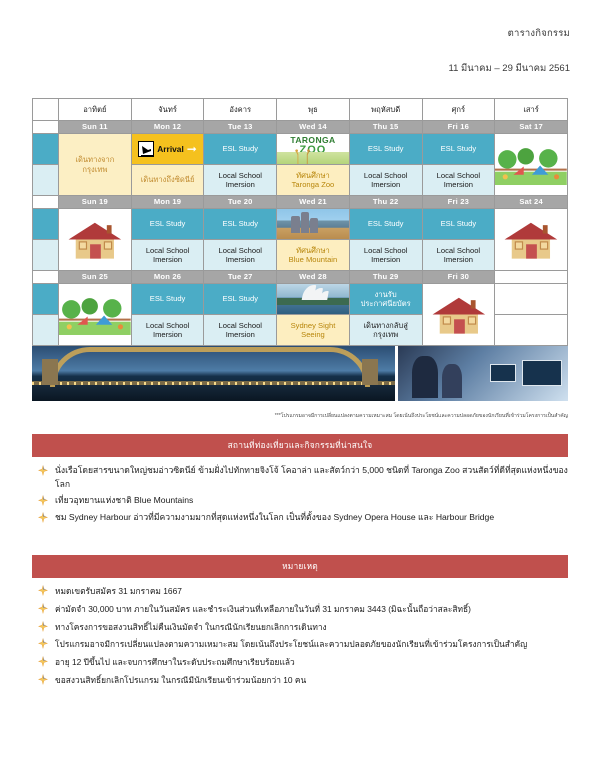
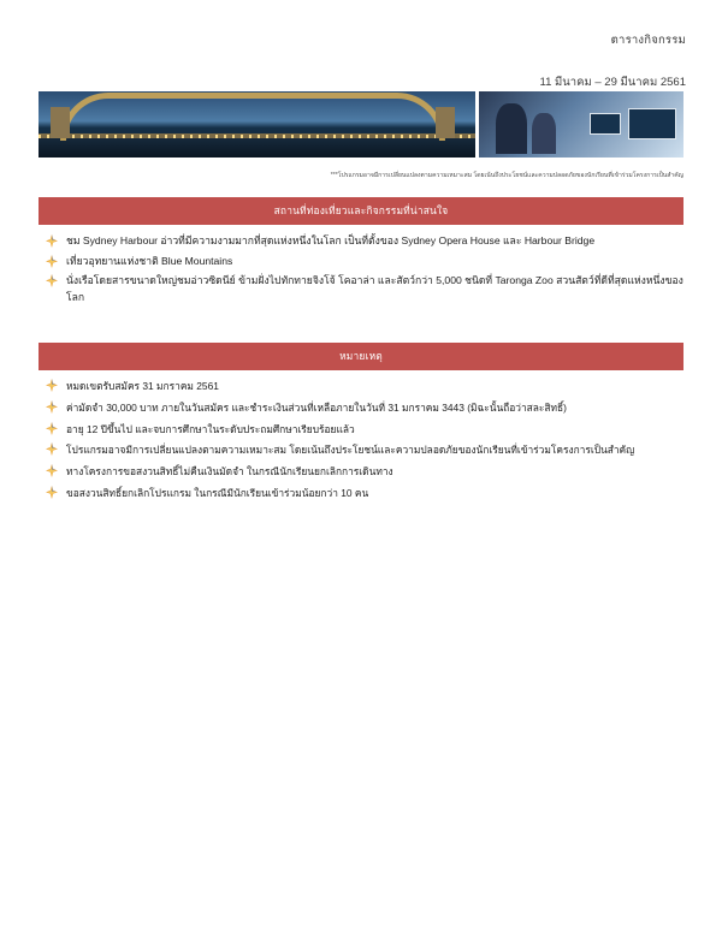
  ตารางกิจกรรม
  11 มีนาคม – 29 มีนาคม 2561
- 	อาทิตย์	จันทร์	อังคาร	พุธ	พฤหัสบดี	ศุกร์	เสาร์
- 	Sun 11	Mon 12	Tue 13	Wed 14	Thu 15	Fri 16	Sat 17
- 	เดินทางจากกรุงเทพ	Arrival ➞	ESL Study	TARONGAZOO	ESL Study	ESL Study
- 	เดินทางถึงซิดนีย์	Local SchoolImersion	ทัศนศึกษาTaronga Zoo	Local SchoolImersion	Local SchoolImersion
- 	Sun 19	Mon 19	Tue 20	Wed 21	Thu 22	Fri 23	Sat 24
- 		ESL Study	ESL Study		ESL Study	ESL Study
- 	Local SchoolImersion	Local SchoolImersion	ทัศนศึกษาBlue Mountain	Local SchoolImersion	Local SchoolImersion
- 	Sun 25	Mon 26	Tue 27	Wed 28	Thu 29	Fri 30
- 		ESL Study	ESL Study		งานรับประกาศนียบัตร
- 	Local SchoolImersion	Local SchoolImersion	Sydney SightSeeing	เดินทางกลับสู่กรุงเทพ
  สถานที่ท่องเที่ยวและกิจกรรมที่น่าสนใจ
- นั่งเรือโดยสารขนาดใหญ่ชมอ่าวซิดนีย์ ข้ามฝั่งไปทักทายจิงโจ้ โคอาล่า และสัตว์กว่า 5,000 ชนิดที่ Taronga Zoo สวนสัตว์ที่ดีที่สุดแห่งหนึ่งของโลก
+ ชม Sydney Harbour อ่าวที่มีความงามมากที่สุดแห่งหนึ่งในโลก เป็นที่ตั้งของ Sydney Opera House และ Harbour Bridge
  เที่ยวอุทยานแห่งชาติ Blue Mountains
- ชม Sydney Harbour อ่าวที่มีความงามมากที่สุดแห่งหนึ่งในโลก เป็นที่ตั้งของ Sydney Opera House และ Harbour Bridge
+ นั่งเรือโดยสารขนาดใหญ่ชมอ่าวซิดนีย์ ข้ามฝั่งไปทักทายจิงโจ้ โคอาล่า และสัตว์กว่า 5,000 ชนิดที่ Taronga Zoo สวนสัตว์ที่ดีที่สุดแห่งหนึ่งของโลก
  หมายเหตุ
- หมดเขตรับสมัคร 31 มกราคม 1667
+ หมดเขตรับสมัคร 31 มกราคม 2561
  ค่ามัดจำ 30,000 บาท ภายในวันสมัคร และชำระเงินส่วนที่เหลือภายในวันที่ 31 มกราคม 3443 (มิฉะนั้นถือว่าสละสิทธิ์)
- ทางโครงการขอสงวนสิทธิ์ไม่คืนเงินมัดจำ ในกรณีนักเรียนยกเลิกการเดินทาง
+ อายุ 12 ปีขึ้นไป และจบการศึกษาในระดับประถมศึกษาเรียบร้อยแล้ว
  โปรแกรมอาจมีการเปลี่ยนแปลงตามความเหมาะสม โดยเน้นถึงประโยชน์และความปลอดภัยของนักเรียนที่เข้าร่วมโครงการเป็นสำคัญ
- อายุ 12 ปีขึ้นไป และจบการศึกษาในระดับประถมศึกษาเรียบร้อยแล้ว
+ ทางโครงการขอสงวนสิทธิ์ไม่คืนเงินมัดจำ ในกรณีนักเรียนยกเลิกการเดินทาง
  ขอสงวนสิทธิ์ยกเลิกโปรแกรม ในกรณีมีนักเรียนเข้าร่วมน้อยกว่า 10 คน
